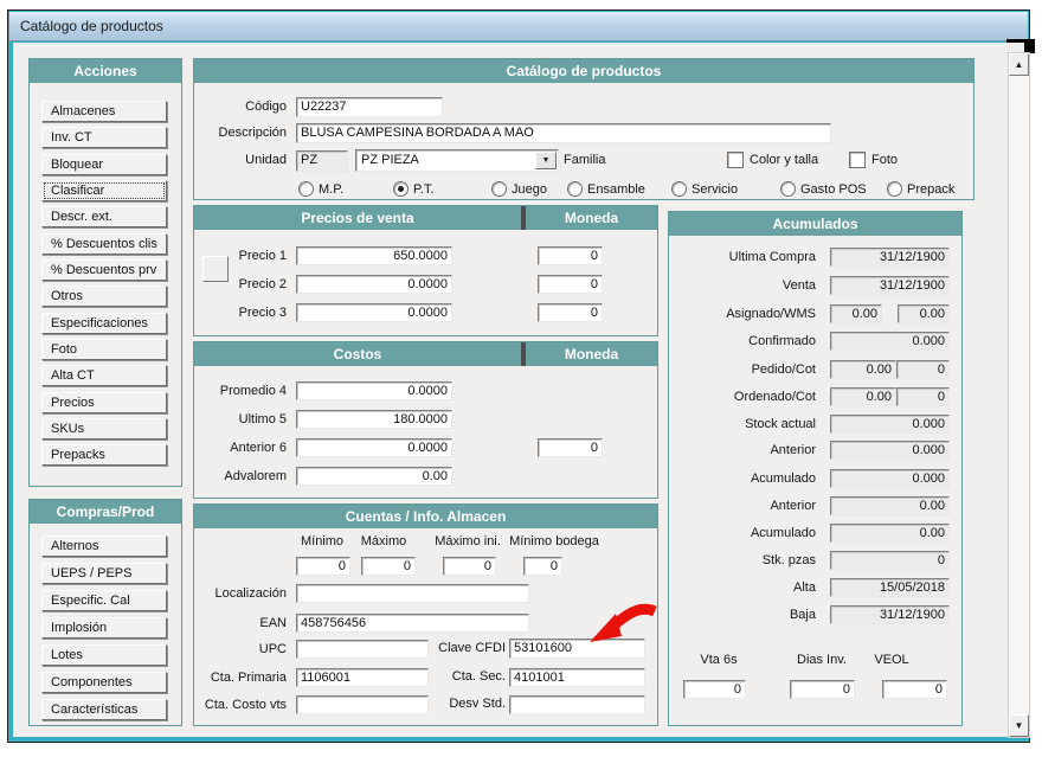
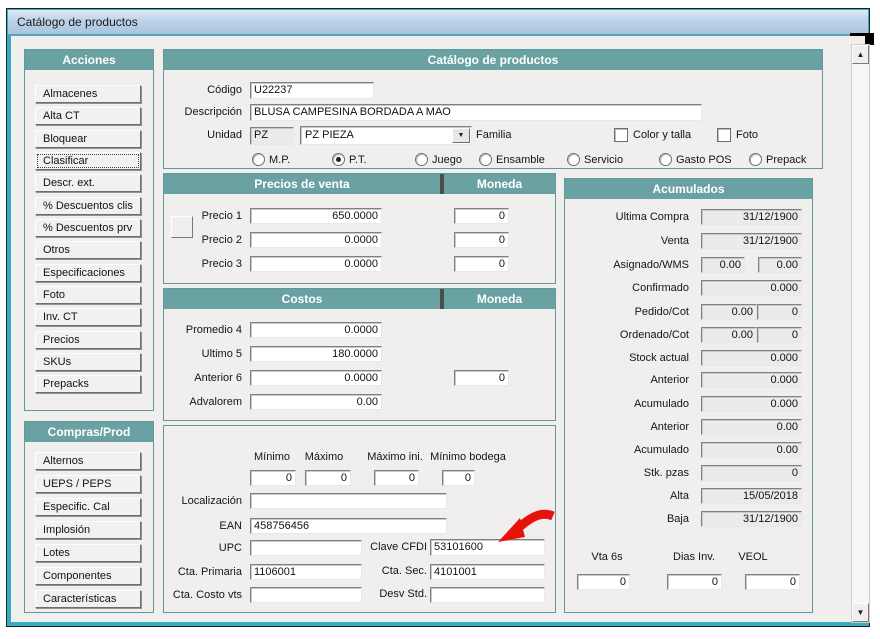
  Catálogo de productos
  Acciones
  Almacenes
- Inv. CT
+ Alta CT
  Bloquear
  Clasificar
  Descr. ext.
  % Descuentos clis
  % Descuentos prv
  Otros
  Especificaciones
  Foto
- Alta CT
+ Inv. CT
  Precios
  SKUs
  Prepacks
  Compras/Prod
  Alternos
  UEPS / PEPS
  Especific. Cal
  Implosión
  Lotes
  Componentes
  Características
  Catálogo de productos
  Código
  U22237
  Descripción
  BLUSA CAMPESINA BORDADA A MAO
  Unidad
  PZ
  PZ PIEZA
  Familia
  Color y talla
  Foto
  M.P.
  P.T.
  Juego
  Ensamble
  Servicio
  Gasto POS
  Prepack
  Precios de venta
  Moneda
  Precio 1
  650.0000
  0
  Precio 2
  0.0000
  0
  Precio 3
  0.0000
  0
  Costos
  Moneda
  Promedio 4
  0.0000
  Ultimo 5
  180.0000
  Anterior 6
  0.0000
  0
  Advalorem
  0.00
- Cuentas / Info. Almacen
  Mínimo
  Máximo
  Máximo ini.
  Mínimo bodega
  0
  0
  0
  0
  Localización
  EAN
  458756456
  UPC
  Clave CFDI
  53101600
  Cta. Primaria
  1106001
  Cta. Sec.
  4101001
  Cta. Costo vts
  Desv Std.
  Acumulados
  Ultima Compra
  31/12/1900
  Venta
  31/12/1900
  Asignado/WMS
  0.00
  0.00
  Confirmado
  0.000
  Pedido/Cot
  0.00
  0
  Ordenado/Cot
  0.00
  0
  Stock actual
  0.000
  Anterior
  0.000
  Acumulado
  0.000
  Anterior
  0.00
  Acumulado
  0.00
  Stk. pzas
  0
  Alta
  15/05/2018
  Baja
  31/12/1900
  Vta 6s
  Dias Inv.
  VEOL
  0
  0
  0
  ▲
  ▼
